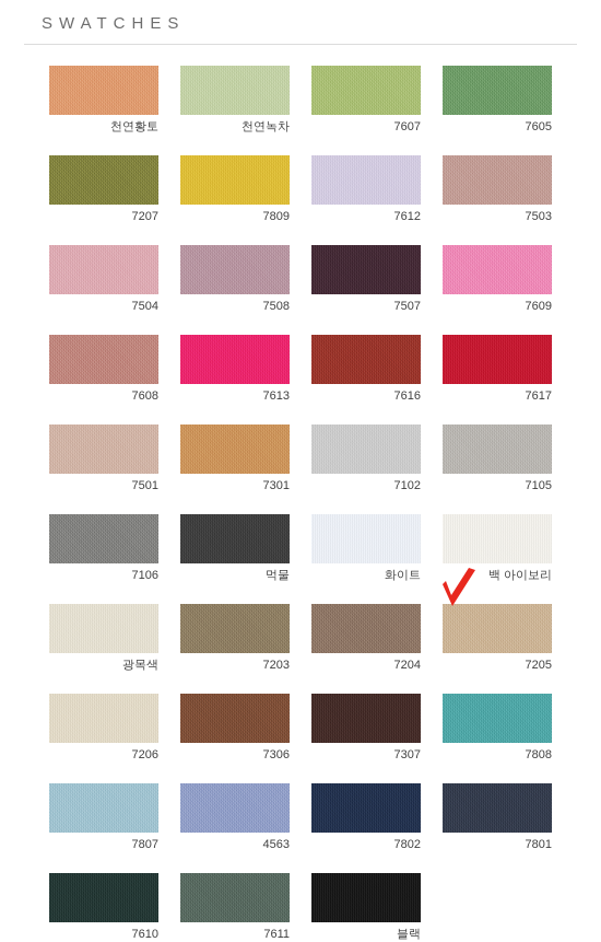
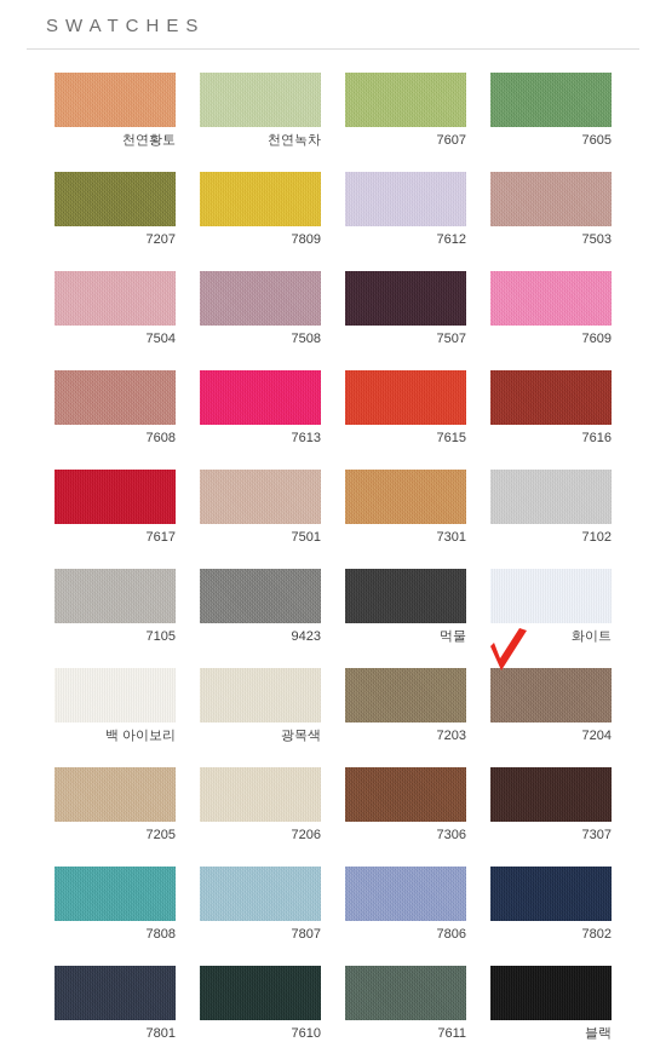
  SWATCHES
  천연황토
  천연녹차
  7607
  7605
  7207
  7809
  7612
  7503
  7504
  7508
  7507
  7609
  7608
  7613
+ 7615
  7616
  7617
  7501
  7301
  7102
  7105
- 7106
+ 9423
  먹물
  화이트
  백 아이보리
  광목색
  7203
  7204
  7205
  7206
  7306
  7307
  7808
  7807
- 4563
+ 7806
  7802
  7801
  7610
  7611
  블랙
